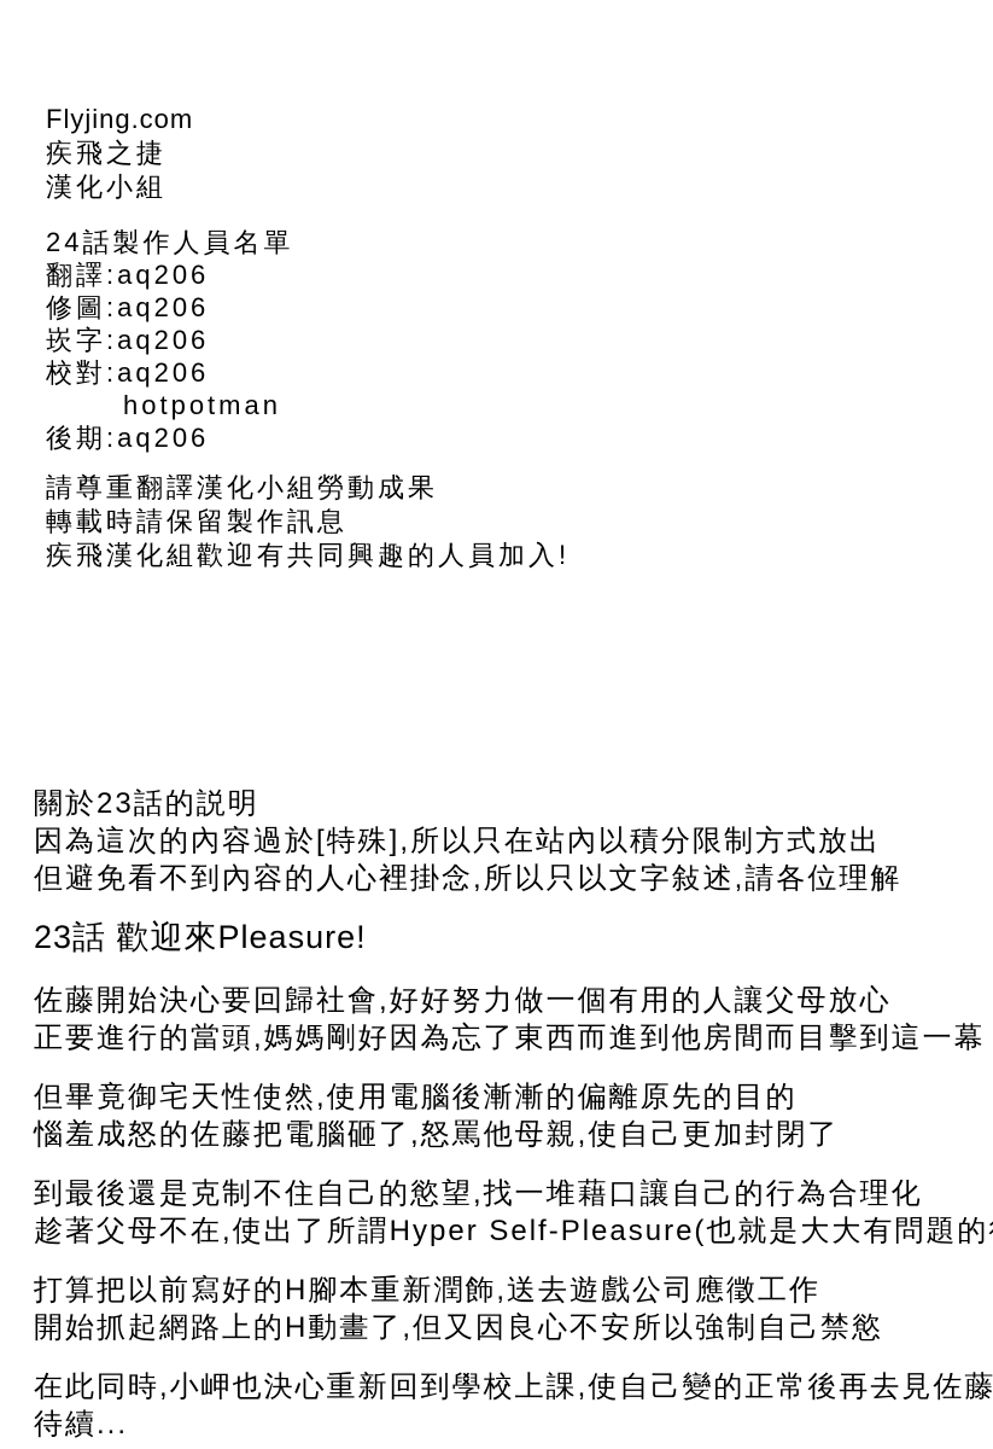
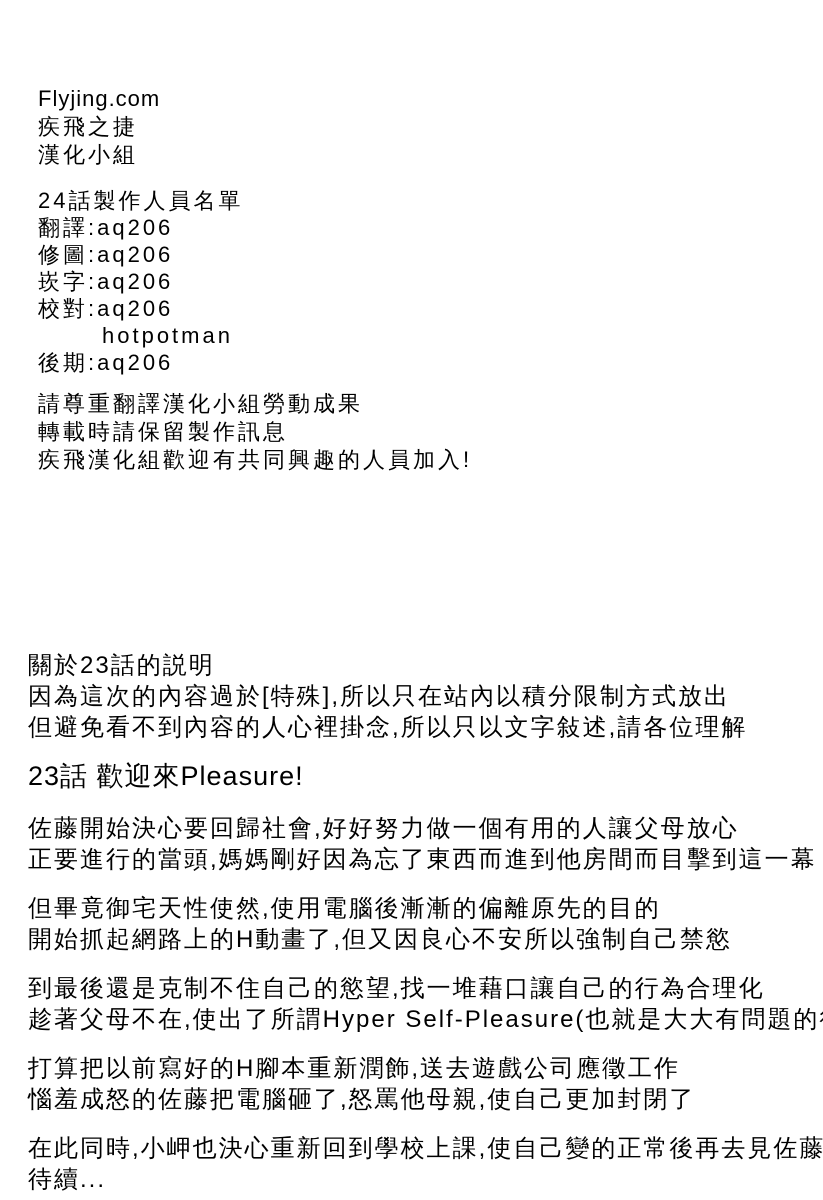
  Flyjing.com
  疾飛之捷
  漢化小組
  24話製作人員名單
  翻譯:aq206
  修圖:aq206
  崁字:aq206
  校對:aq206
  hotpotman
  後期:aq206
  請尊重翻譯漢化小組勞動成果
  轉載時請保留製作訊息
  疾飛漢化組歡迎有共同興趣的人員加入!
  關於23話的説明
  因為這次的內容過於[特殊],所以只在站內以積分限制方式放出
  但避免看不到內容的人心裡掛念,所以只以文字敍述,請各位理解
  23話 歡迎來Pleasure!
  佐藤開始決心要回歸社會,好好努力做一個有用的人讓父母放心
  正要進行的當頭,媽媽剛好因為忘了東西而進到他房間而目擊到這一幕
  但畢竟御宅天性使然,使用電腦後漸漸的偏離原先的目的
- 惱羞成怒的佐藤把電腦砸了,怒罵他母親,使自己更加封閉了
+ 開始抓起網路上的H動畫了,但又因良心不安所以強制自己禁慾
  到最後還是克制不住自己的慾望,找一堆藉口讓自己的行為合理化
  趁著父母不在,使出了所謂Hyper Self-Pleasure(也就是大大有問題的
  打算把以前寫好的H腳本重新潤飾,送去遊戲公司應徵工作
- 開始抓起網路上的H動畫了,但又因良心不安所以強制自己禁慾
+ 惱羞成怒的佐藤把電腦砸了,怒罵他母親,使自己更加封閉了
  在此同時,小岬也決心重新回到學校上課,使自己變的正常後再去見佐藤
  待續...
